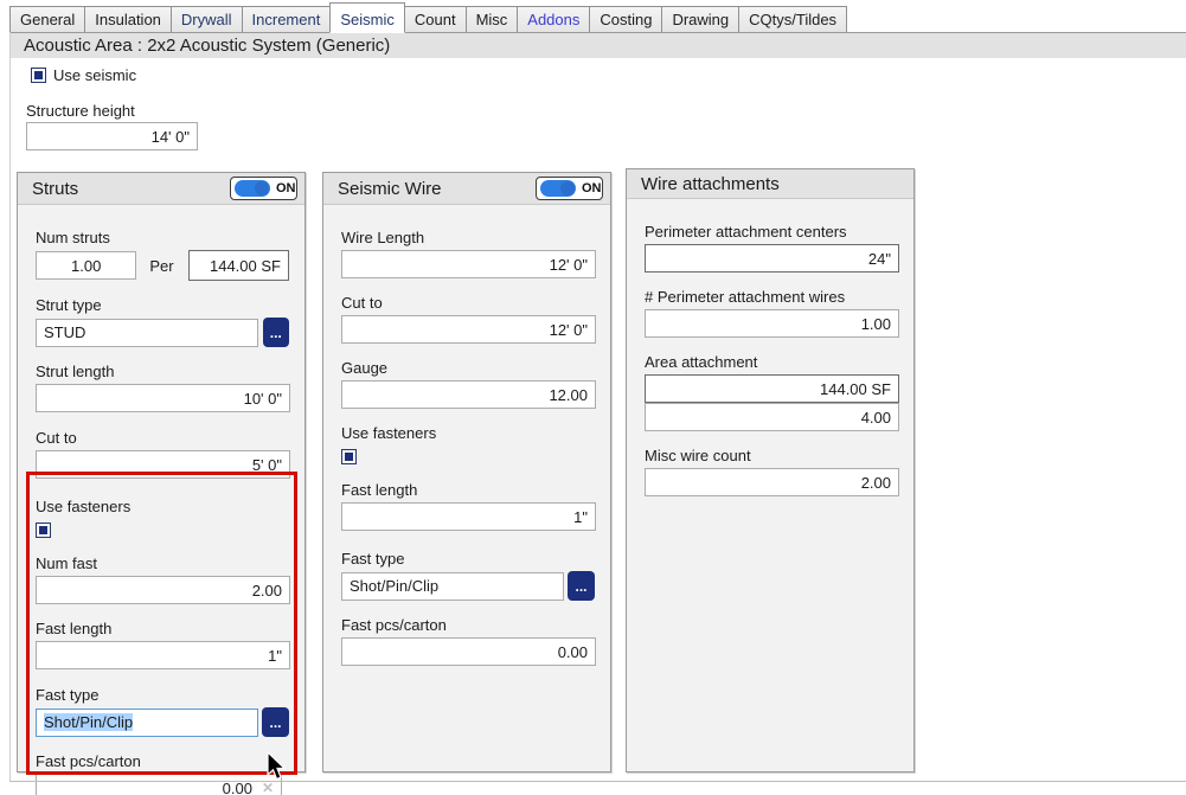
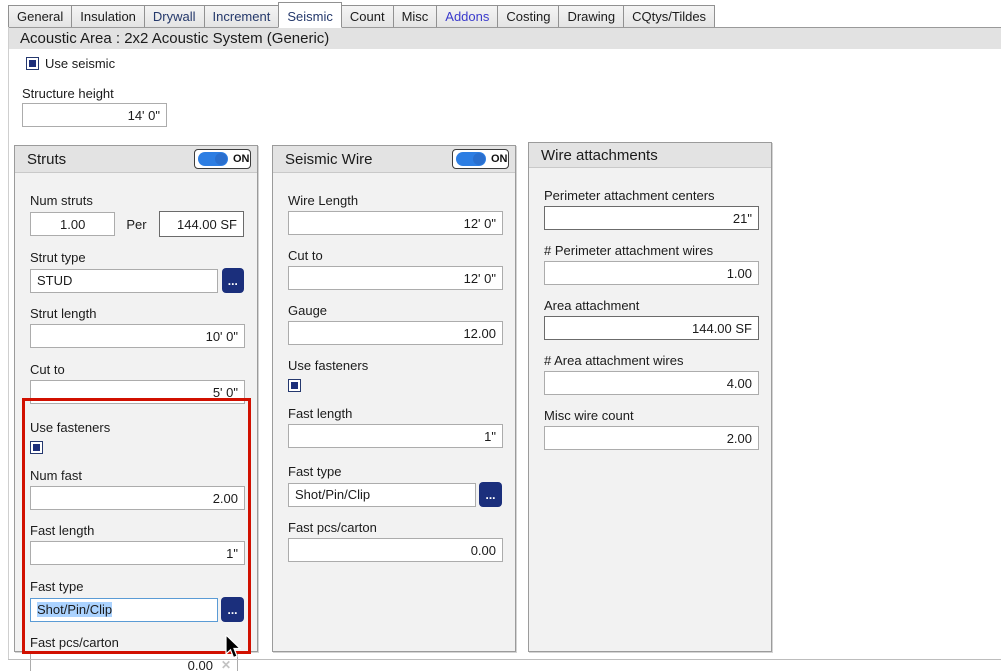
  General
  Insulation
  Drywall
  Increment
  Seismic
  Count
  Misc
  Addons
  Costing
  Drawing
  CQtys/Tildes
  Acoustic Area : 2x2 Acoustic System (Generic)
  Use seismic
  Structure height
  14' 0"
  Struts
  ON
  Num struts
  1.00
  Per
  144.00 SF
  Strut type
  STUD
  ...
  Strut length
  10' 0"
  Cut to
  5' 0"
  Use fasteners
  Num fast
  2.00
  Fast length
  1"
  Fast type
  Shot/Pin/Clip
  ...
  Fast pcs/carton
  0.00
  ✕
  Seismic Wire
  ON
  Wire Length
  12' 0"
  Cut to
  12' 0"
  Gauge
  12.00
  Use fasteners
  Fast length
  1"
  Fast type
  Shot/Pin/Clip
  ...
  Fast pcs/carton
  0.00
  Wire attachments
  Perimeter attachment centers
- 24"
+ 21"
  # Perimeter attachment wires
  1.00
  Area attachment
  144.00 SF
+ # Area attachment wires
  4.00
  Misc wire count
  2.00
